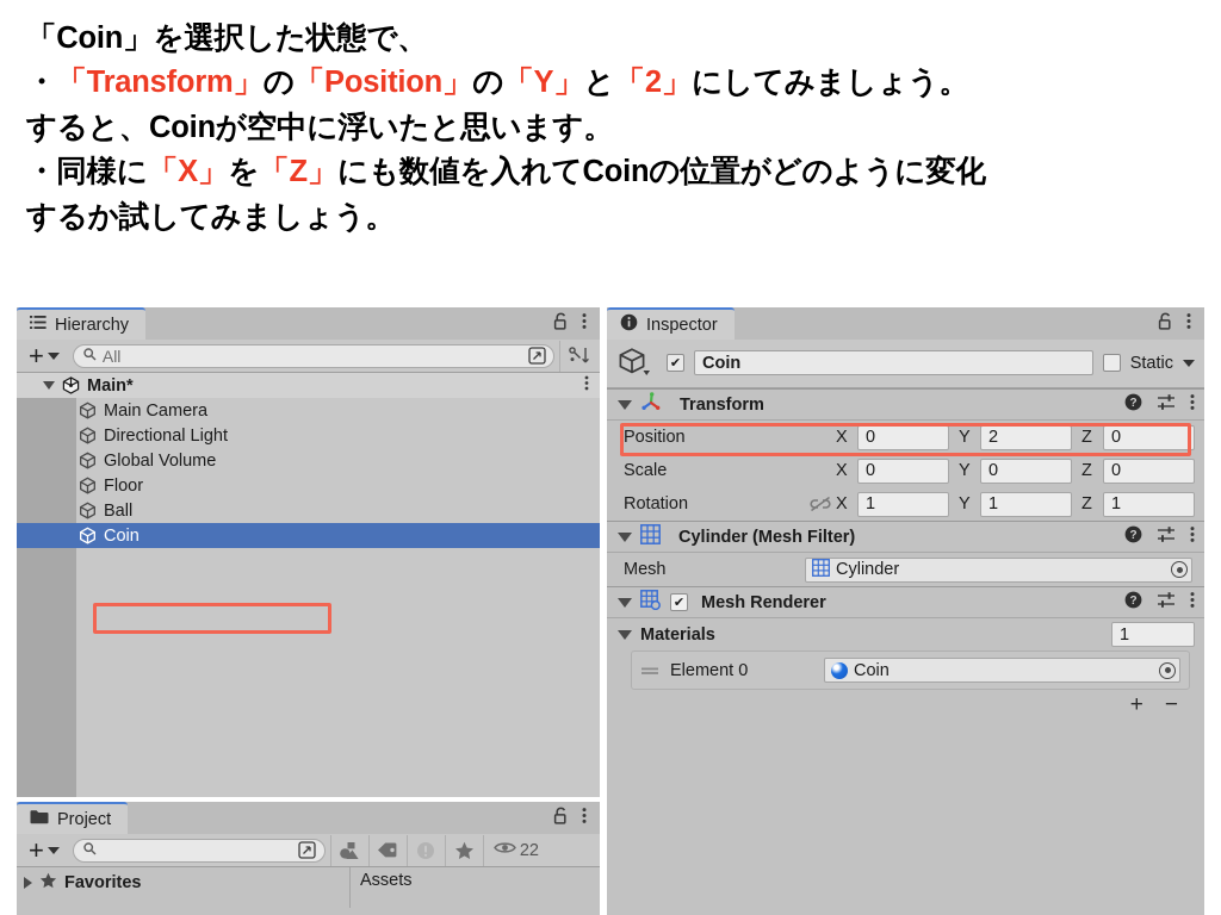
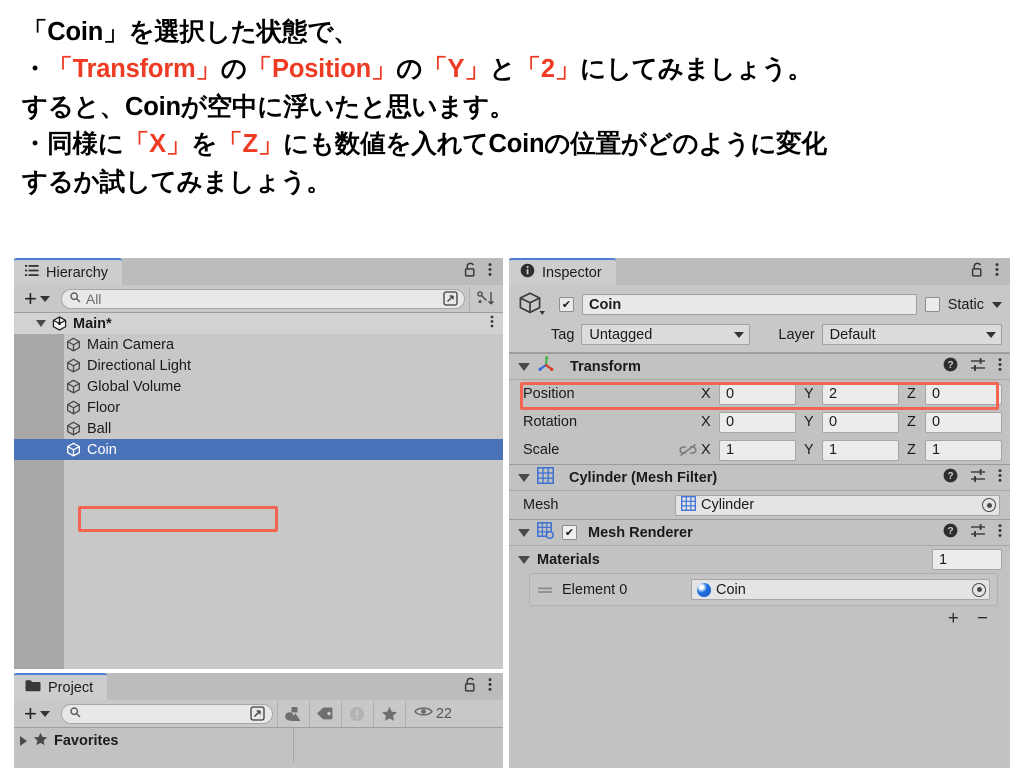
  「Coin」を選択した状態で、
  ・「Transform」の「Position」の「Y」と「2」にしてみましょう。
  すると、Coinが空中に浮いたと思います。
  ・同様に「X」を「Z」にも数値を入れてCoinの位置がどのように変化
  するか試してみましょう。
  Hierarchy
  +
  All
  Main*
  Main Camera
  Directional Light
  Global Volume
  Floor
  Ball
  Coin
  Project
  +
  22
  Favorites
- Assets
  Inspector
  ✔
  Coin
  Static
+ Tag
+ Untagged
+ Layer
+ Default
  Transform
  ?
  Position
  X
  0
  Y
  2
  Z
  0
- Scale
+ Rotation
  X
  0
  Y
  0
  Z
  0
- Rotation
+ Scale
  X
  1
  Y
  1
  Z
  1
  Cylinder (Mesh Filter)
  ?
  Mesh
  Cylinder
  ✔
  Mesh Renderer
  ?
  Materials
  1
  Element 0
  Coin
  +
  −
